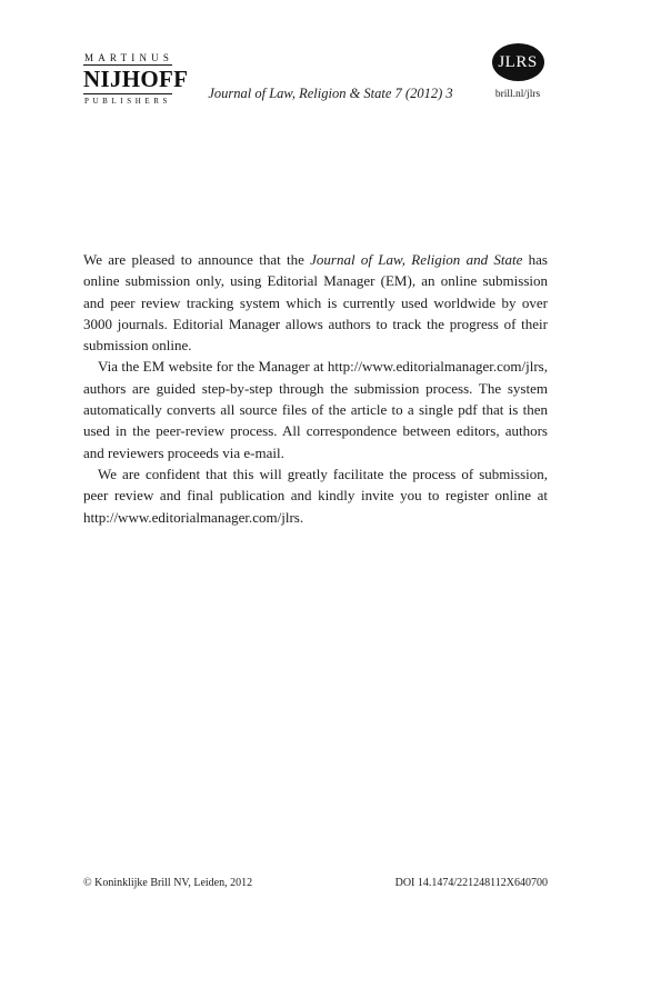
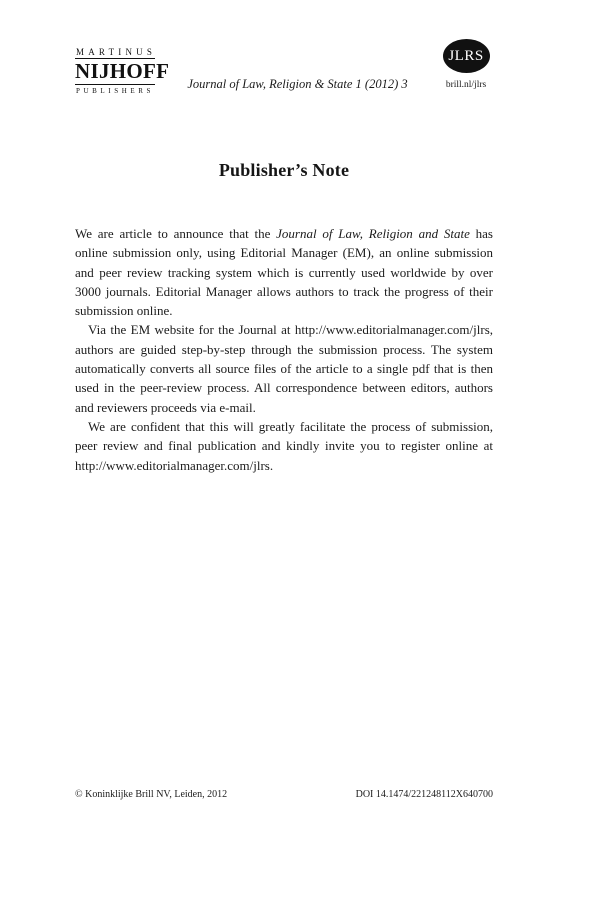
  MARTINUS
  NIJHOFF
  PUBLISHERS
- Journal of Law, Religion & State 7 (2012) 3
+ Journal of Law, Religion & State 1 (2012) 3
  JLRS
  brill.nl/jlrs
+ Publisher’s Note
- We are pleased to announce that the Journal of Law, Religion and State has online submission only, using Editorial Manager (EM), an online submission and peer review tracking system which is currently used worldwide by over 3000 journals. Editorial Manager allows authors to track the progress of their submission online.
+ We are article to announce that the Journal of Law, Religion and State has online submission only, using Editorial Manager (EM), an online submission and peer review tracking system which is currently used worldwide by over 3000 journals. Editorial Manager allows authors to track the progress of their submission online.
- Via the EM website for the Manager at http://www.editorialmanager.com/jlrs, authors are guided step-by-step through the submission process. The system automatically converts all source files of the article to a single pdf that is then used in the peer-review process. All correspondence between editors, authors and reviewers proceeds via e-mail.
+ Via the EM website for the Journal at http://www.editorialmanager.com/jlrs, authors are guided step-by-step through the submission process. The system automatically converts all source files of the article to a single pdf that is then used in the peer-review process. All correspondence between editors, authors and reviewers proceeds via e-mail.
  We are confident that this will greatly facilitate the process of submission, peer review and final publication and kindly invite you to register online at http://www.editorialmanager.com/jlrs.
  © Koninklijke Brill NV, Leiden, 2012
  DOI 14.1474/221248112X640700
